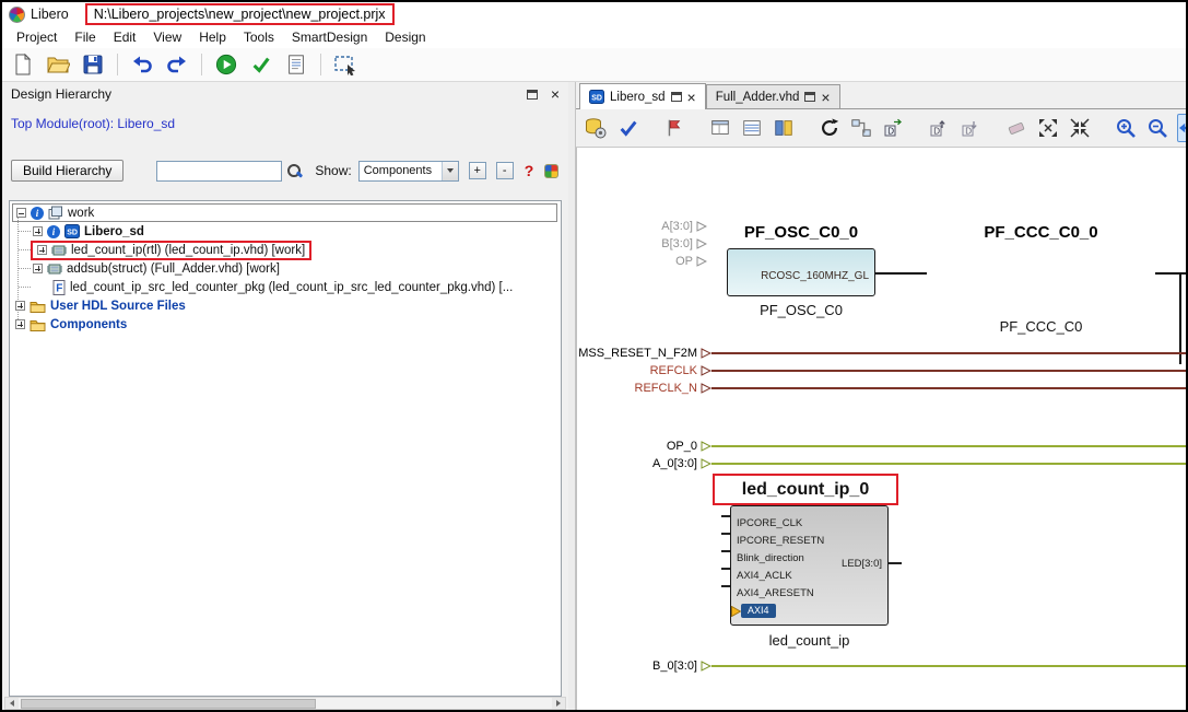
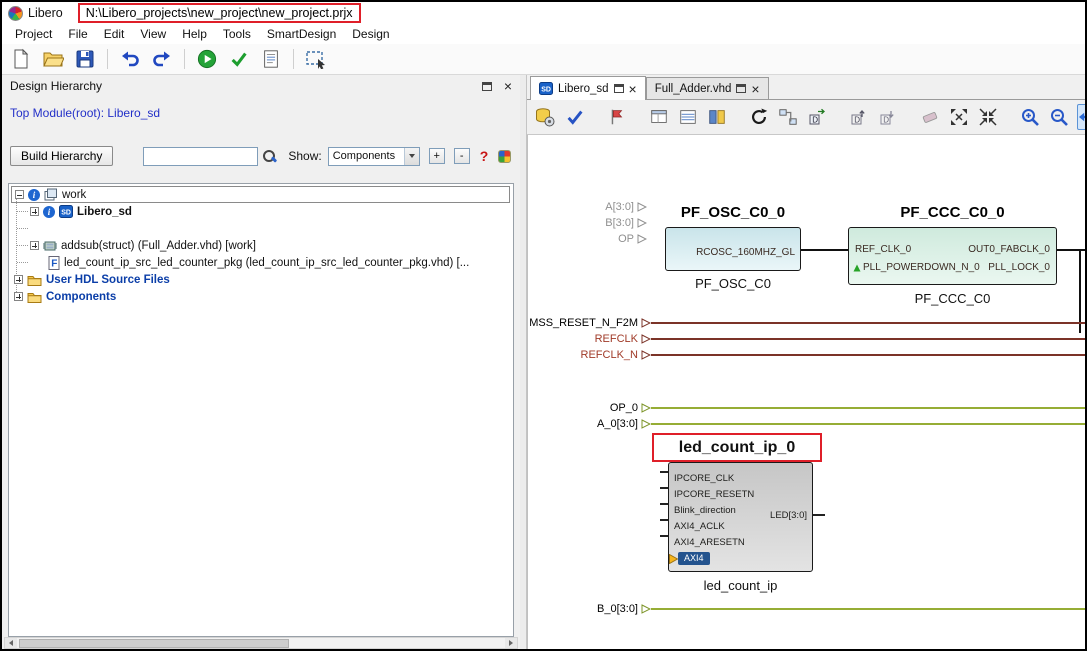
  Libero
  N:\Libero_projects\new_project\new_project.prjx
  Project
  File
  Edit
  View
  Help
  Tools
  SmartDesign
  Design
  Design Hierarchy
  Top Module(root): Libero_sd
  Build Hierarchy
  Show:
  Components
  +
  -
  ?
  i
  work
  i
  Libero_sd
- led_count_ip(rtl) (led_count_ip.vhd) [work]
  addsub(struct) (Full_Adder.vhd) [work]
  F
  led_count_ip_src_led_counter_pkg (led_count_ip_src_led_counter_pkg.vhd) [...
  User HDL Source Files
  Components
  Libero_sd
  Full_Adder.vhd
  D
  D
  D
  A[3:0]
  B[3:0]
  OP
  PF_OSC_C0_0
  RCOSC_160MHZ_GL
  PF_OSC_C0
  PF_CCC_C0_0
+ REF_CLK_0
+ PLL_POWERDOWN_N_0
+ OUT0_FABCLK_0
+ PLL_LOCK_0
  PF_CCC_C0
  MSS_RESET_N_F2M
  REFCLK
  REFCLK_N
  OP_0
  A_0[3:0]
  led_count_ip_0
  IPCORE_CLK
  IPCORE_RESETN
  Blink_direction
  AXI4_ACLK
  AXI4_ARESETN
  AXI4
  LED[3:0]
  led_count_ip
  B_0[3:0]
